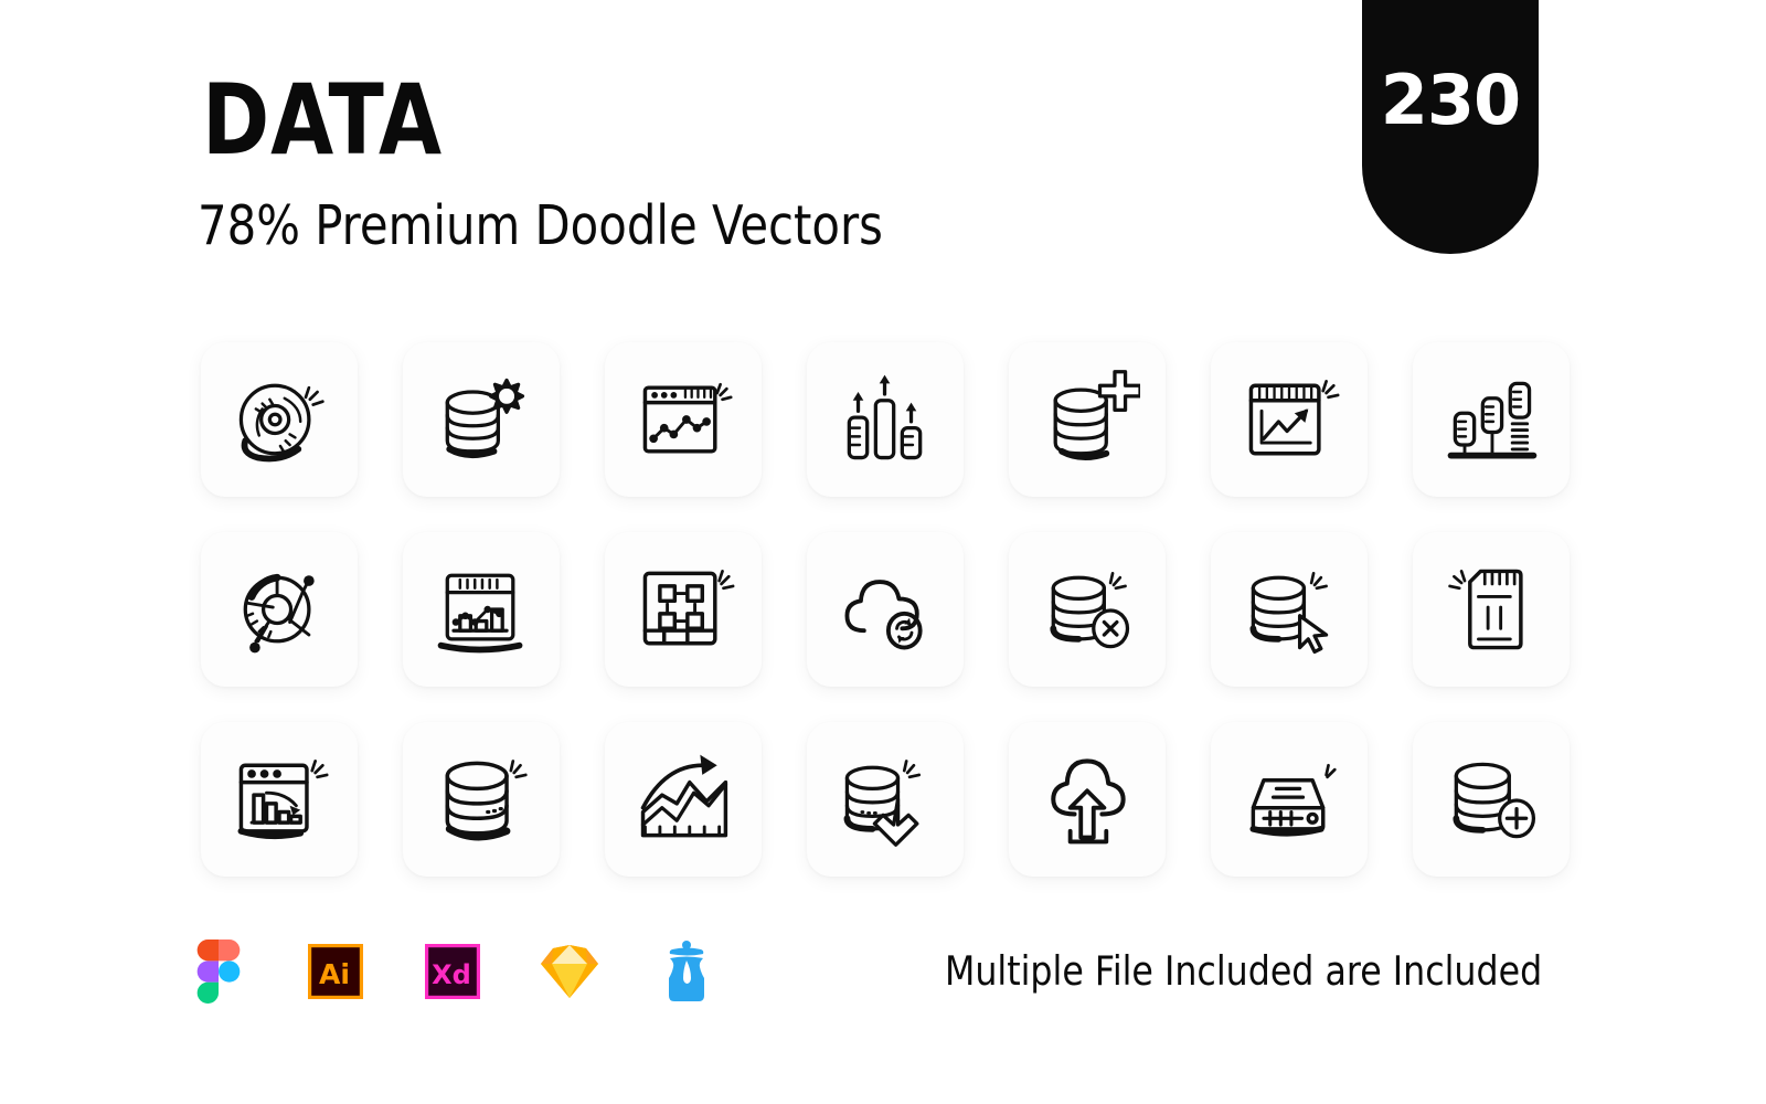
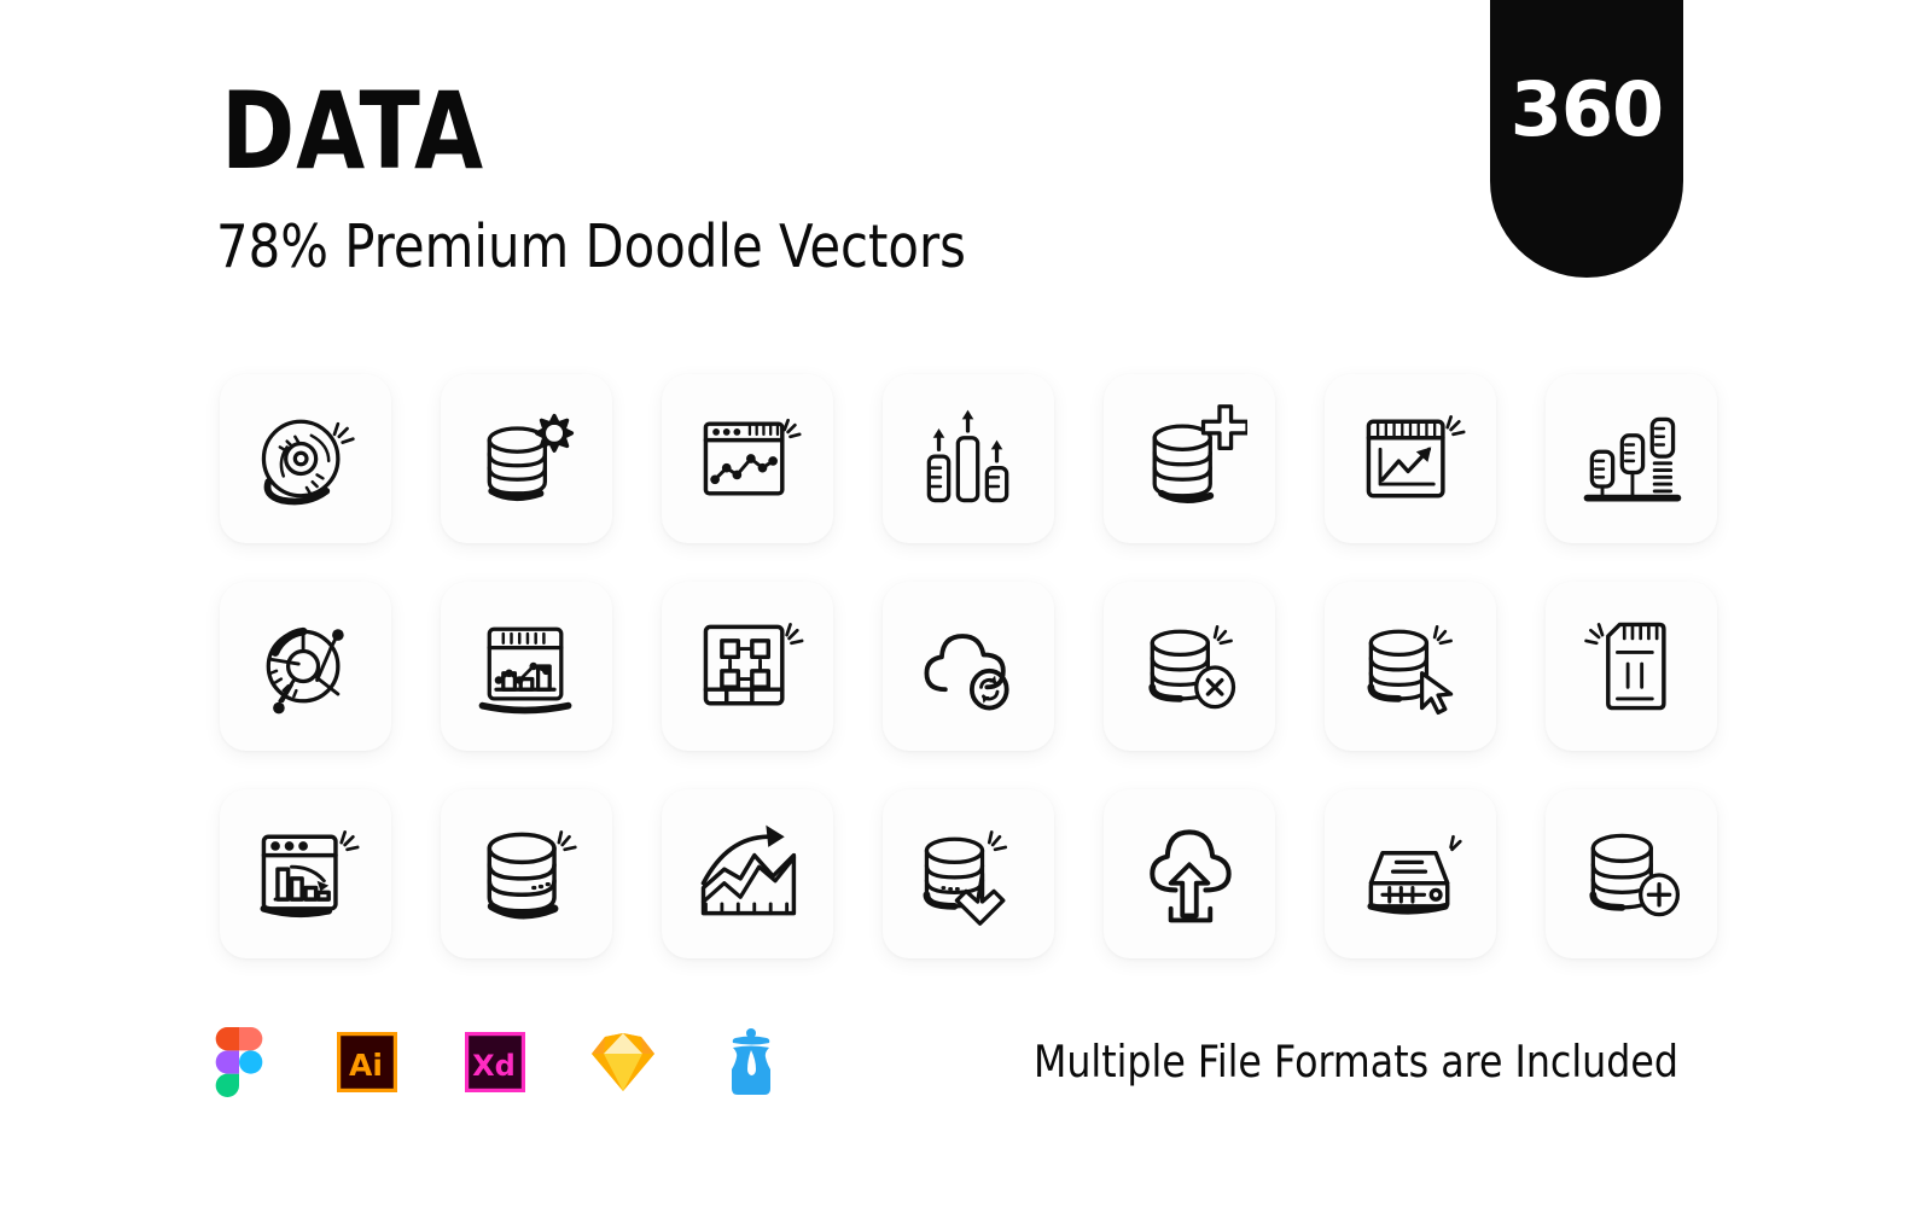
- 230
+ 360
  DATA
  78% Premium Doodle Vectors
  Ai
  Xd
- Multiple File Included are Included
+ Multiple File Formats are Included
